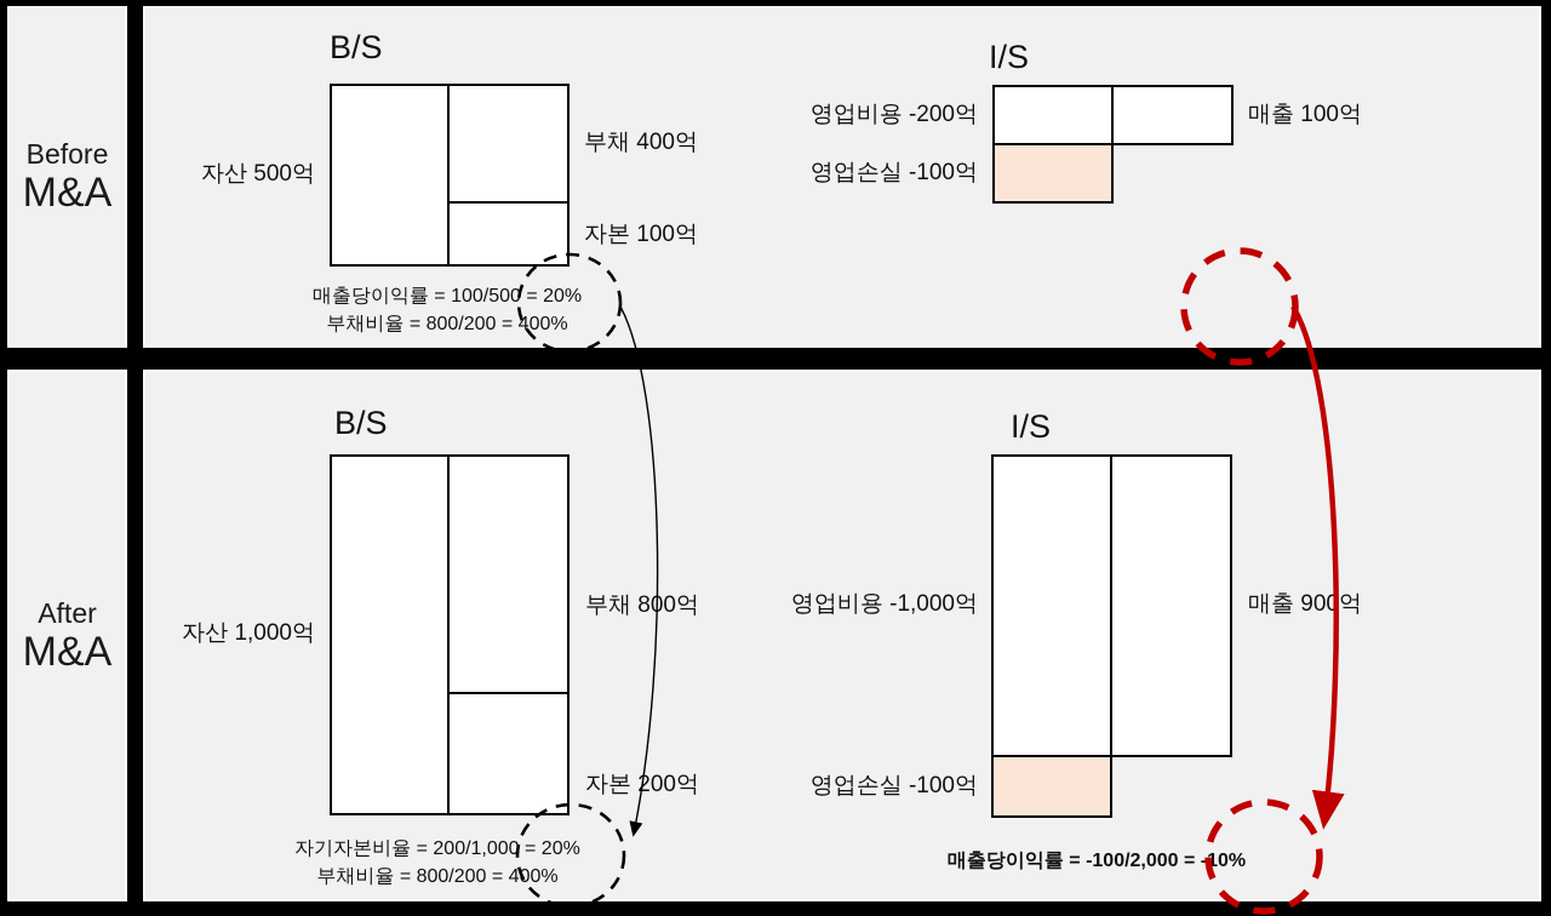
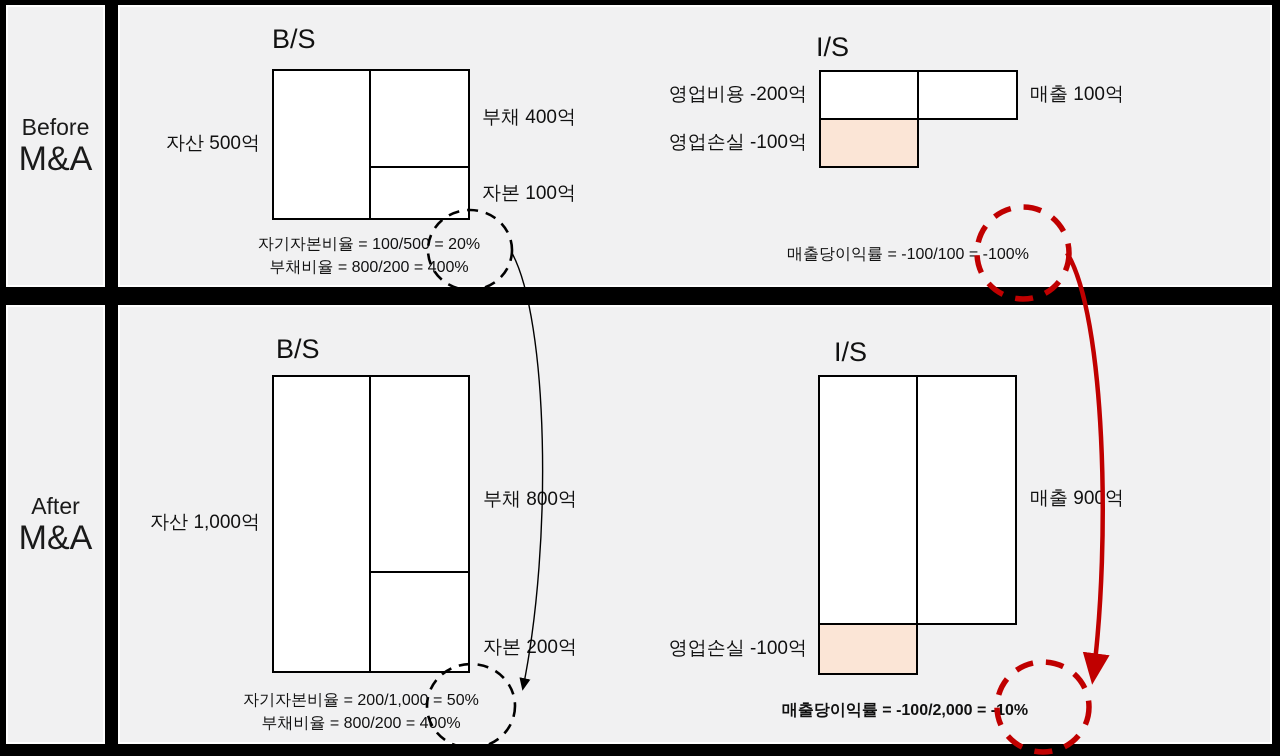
  Before
  M&A
  After
  M&A
  B/S
  자산 500억
  부채 400억
  자본 100억
- 매출당이익률 = 100/500 = 20%
+ 자기자본비율 = 100/500 = 20%
  부채비율 = 800/200 = 400%
  I/S
  영업비용 -200억
  영업손실 -100억
  매출 100억
+ 매출당이익률 = -100/100 = -100%
  B/S
  자산 1,000억
  부채 80억
  자본 200억
- 자기자본비율 = 200/1,000 = 20%
+ 자기자본비율 = 200/1,000 = 50%
  부채비율 = 800/200 = 400%
  I/S
- 영업비용 -1,000억
  영업손실 -100억
  매출 900억
  매출당이익률 = -100/2,000 = -10%
